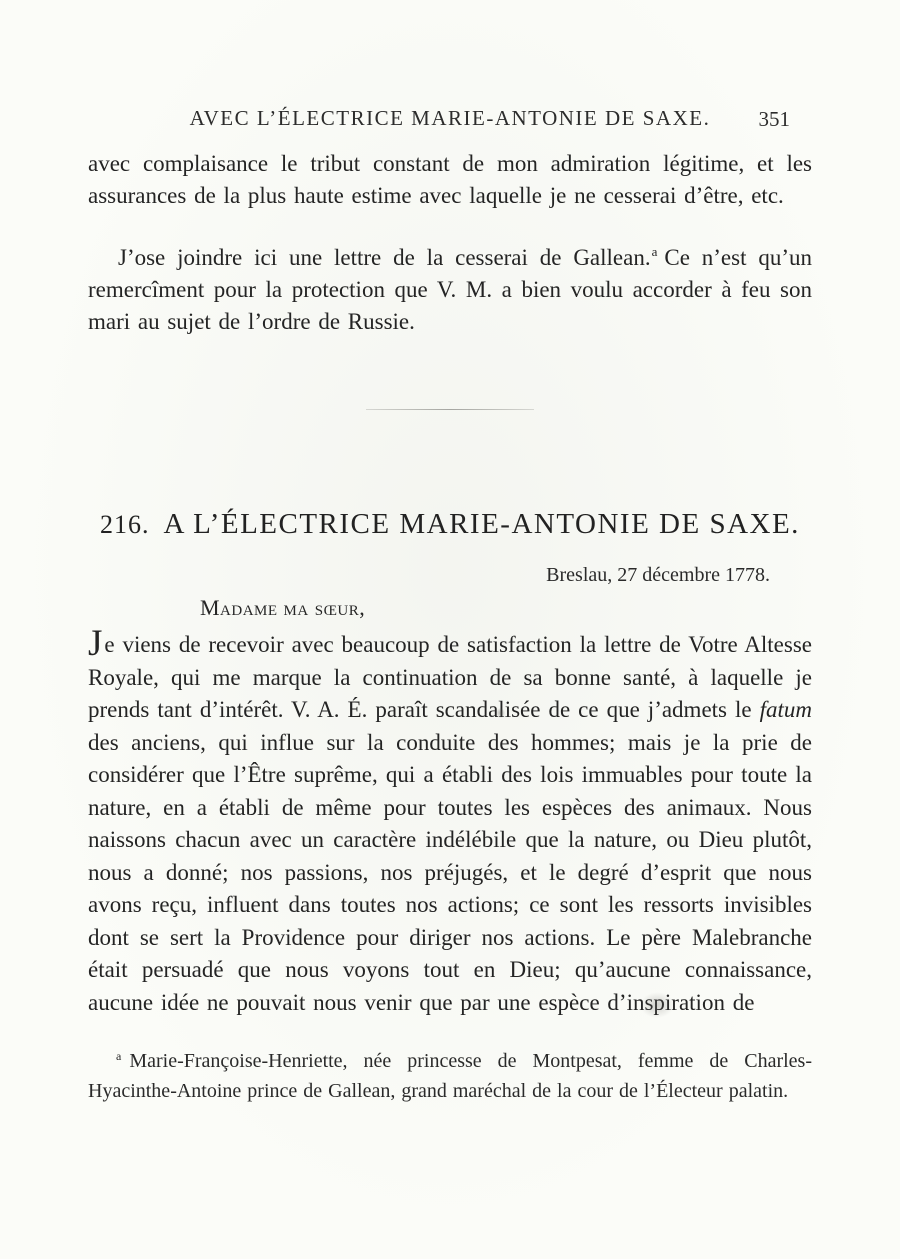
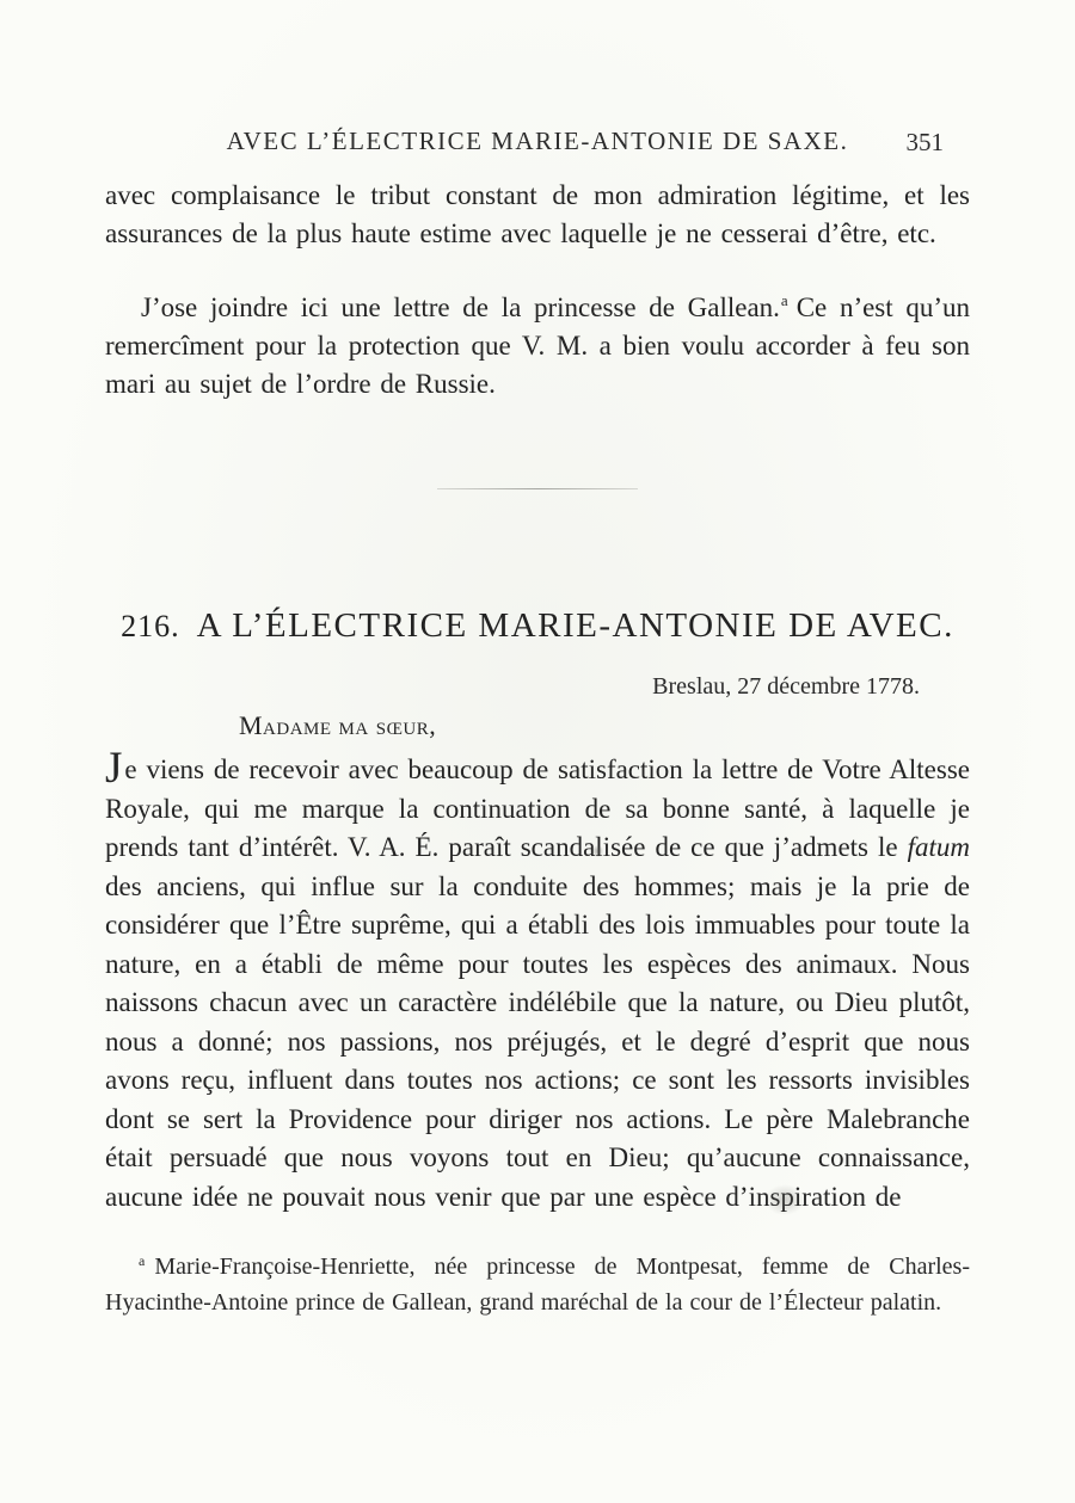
  AVEC L’ÉLECTRICE MARIE-ANTONIE DE SAXE.
  351
  avec complaisance le tribut constant de mon admiration légitime, et les assurances de la plus haute estime avec laquelle je ne cesserai d’être, etc.
- J’ose joindre ici une lettre de la cesserai de Gallean.a Ce n’est qu’un remercîment pour la protection que V. M. a bien voulu accorder à feu son mari au sujet de l’ordre de Russie.
+ J’ose joindre ici une lettre de la princesse de Gallean.a Ce n’est qu’un remercîment pour la protection que V. M. a bien voulu accorder à feu son mari au sujet de l’ordre de Russie.
- 216. A L’ÉLECTRICE MARIE-ANTONIE DE SAXE.
+ 216. A L’ÉLECTRICE MARIE-ANTONIE DE AVEC.
  Breslau, 27 décembre 1778.
  Madame ma sœur,
  Je viens de recevoir avec beaucoup de satisfaction la lettre de Votre Altesse Royale, qui me marque la continuation de sa bonne santé, à laquelle je prends tant d’intérêt. V. A. É. paraît scandaisée de ce que j’admets le fatum des anciens, qui influe sur la conduite des hommes; mais je la prie de considérer que l’Être suprême, qui a établi des lois immuables pour toute la nature, en a établi de même pour toutes les espèces des animaux. Nous naissons chacun avec un caractère indélébile que la nature, ou Dieu plutôt, nous a donné; nos passions, nos préjugés, et le degré d’esprit que nous avons reçu, influent dans toutes nos actions; ce sont les ressorts invisibles dont se sert la Providence pour diriger nos actions. Le père Malebranche était persuadé que nous voyons tout en Dieu; qu’aucune connaissance, aucune idée ne pouvait nous venir que par une espèce d’inration de
  a Marie-Françoise-Henriette, née princesse de Montpesat, femme de Charles-Hyacinthe-Antoine prince de Gallean, grand maréchal de la cour de l’Électeur palatin.
